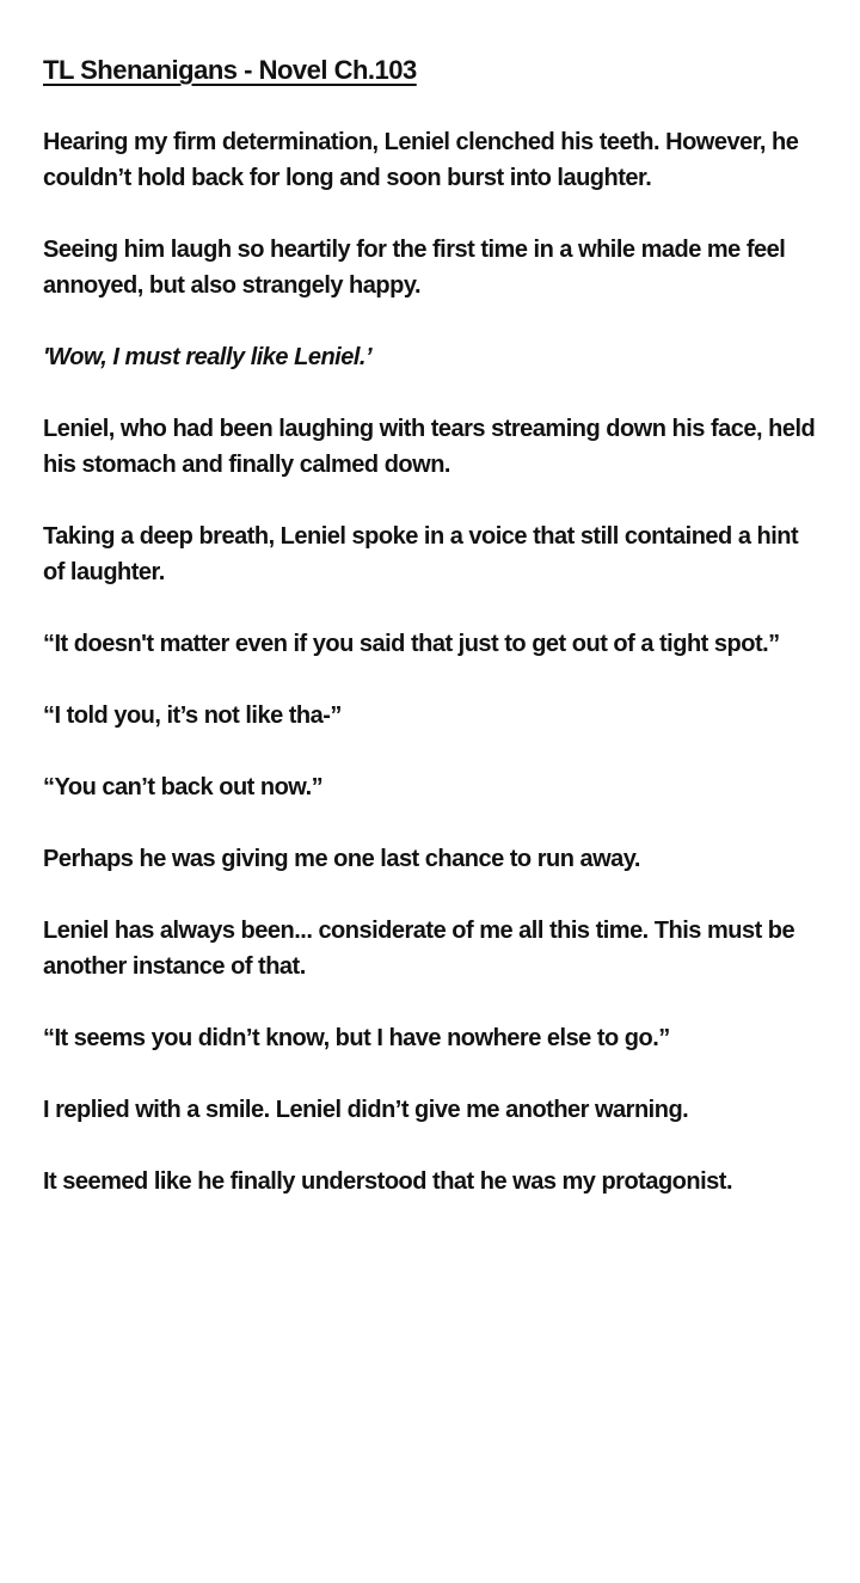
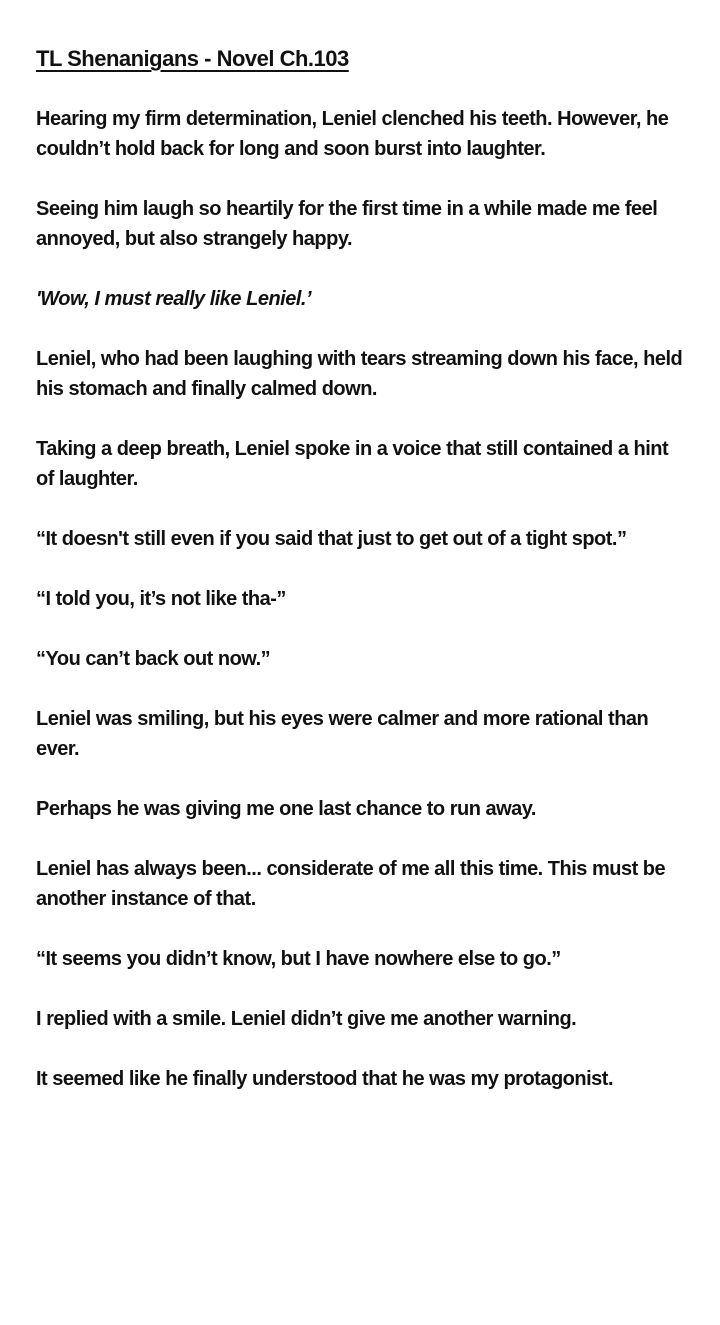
  TL Shenanigans - Novel Ch.103
  Hearing my firm determination, Leniel clenched his teeth. However, he couldn’t hold back for long and soon burst into laughter.
  Seeing him laugh so heartily for the first time in a while made me feel annoyed, but also strangely happy.
  'Wow, I must really like Leniel.’
  Leniel, who had been laughing with tears streaming down his face, held his stomach and finally calmed down.
  Taking a deep breath, Leniel spoke in a voice that still contained a hint of laughter.
- “It doesn't matter even if you said that just to get out of a tight spot.”
+ “It doesn't still even if you said that just to get out of a tight spot.”
  “I told you, it’s not like tha-”
  “You can’t back out now.”
+ Leniel was smiling, but his eyes were calmer and more rational than ever.
  Perhaps he was giving me one last chance to run away.
  Leniel has always been... considerate of me all this time. This must be another instance of that.
  “It seems you didn’t know, but I have nowhere else to go.”
  I replied with a smile. Leniel didn’t give me another warning.
  It seemed like he finally understood that he was my protagonist.
